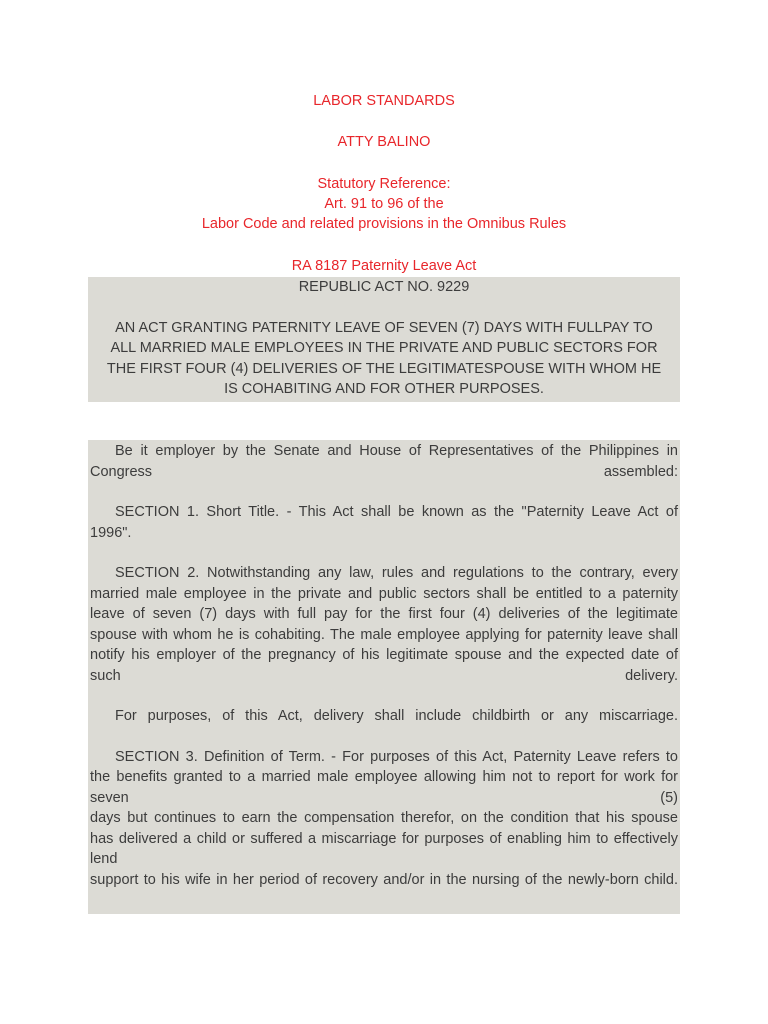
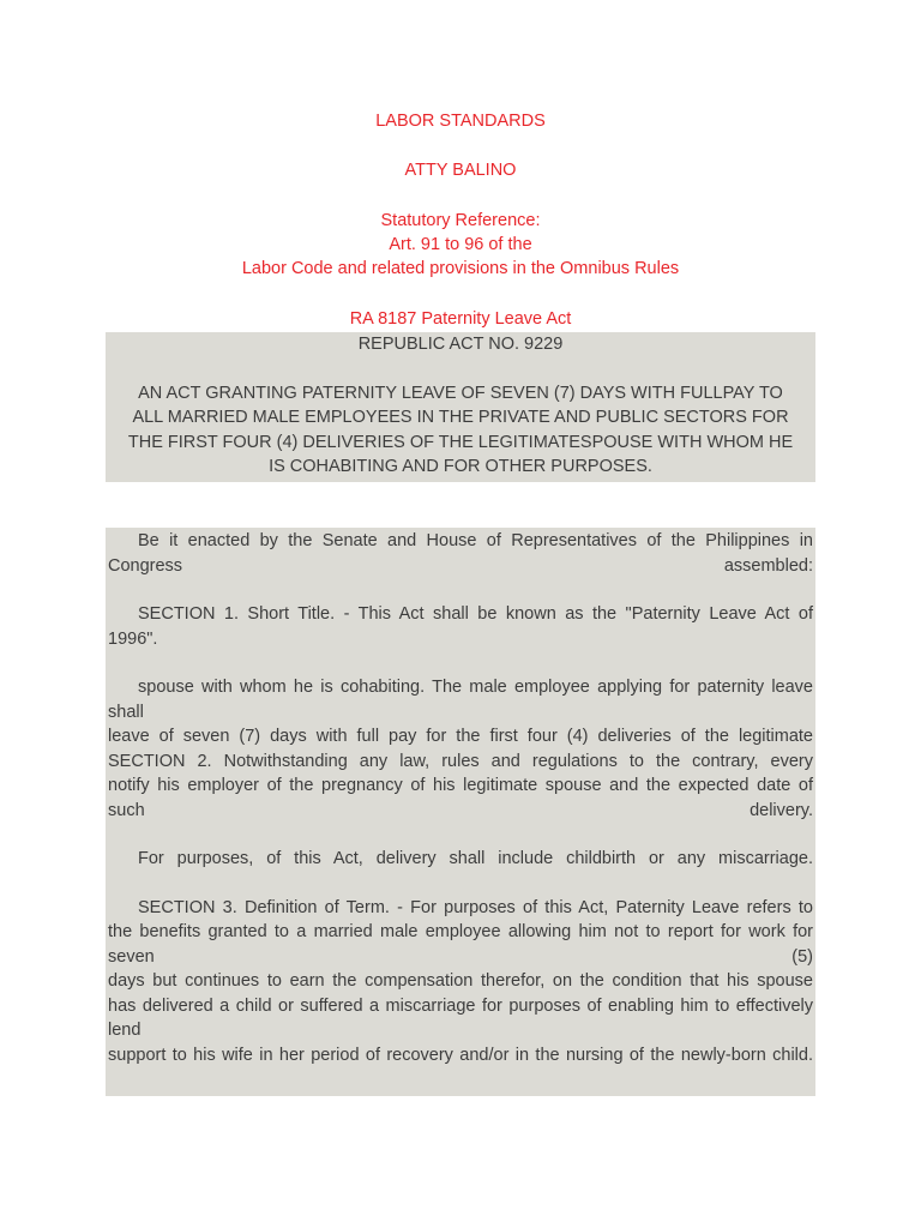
  LABOR STANDARDS
  ATTY BALINO
  Statutory Reference:
  Art. 91 to 96 of the
  Labor Code and related provisions in the Omnibus Rules
  RA 8187 Paternity Leave Act
  REPUBLIC ACT NO. 9229
  AN ACT GRANTING PATERNITY LEAVE OF SEVEN (7) DAYS WITH FULLPAY TO
  ALL MARRIED MALE EMPLOYEES IN THE PRIVATE AND PUBLIC SECTORS FOR
  THE FIRST FOUR (4) DELIVERIES OF THE LEGITIMATESPOUSE WITH WHOM HE
  IS COHABITING AND FOR OTHER PURPOSES.
- Be it employer by the Senate and House of Representatives of the Philippines in
+ Be it enacted by the Senate and House of Representatives of the Philippines in
  Congress assembled:
  SECTION 1. Short Title. - This Act shall be known as the "Paternity Leave Act of
  1996".
- SECTION 2. Notwithstanding any law, rules and regulations to the contrary, every
+ spouse with whom he is cohabiting. The male employee applying for paternity leave shall
- married male employee in the private and public sectors shall be entitled to a paternity
  leave of seven (7) days with full pay for the first four (4) deliveries of the legitimate
- spouse with whom he is cohabiting. The male employee applying for paternity leave shall
+ SECTION 2. Notwithstanding any law, rules and regulations to the contrary, every
  notify his employer of the pregnancy of his legitimate spouse and the expected date of
  such delivery.
  For purposes, of this Act, delivery shall include childbirth or any miscarriage.
  SECTION 3. Definition of Term. - For purposes of this Act, Paternity Leave refers to
  the benefits granted to a married male employee allowing him not to report for work for
  seven (5)
  days but continues to earn the compensation therefor, on the condition that his spouse
  has delivered a child or suffered a miscarriage for purposes of enabling him to effectively
  lend
  support to his wife in her period of recovery and/or in the nursing of the newly-born child.
